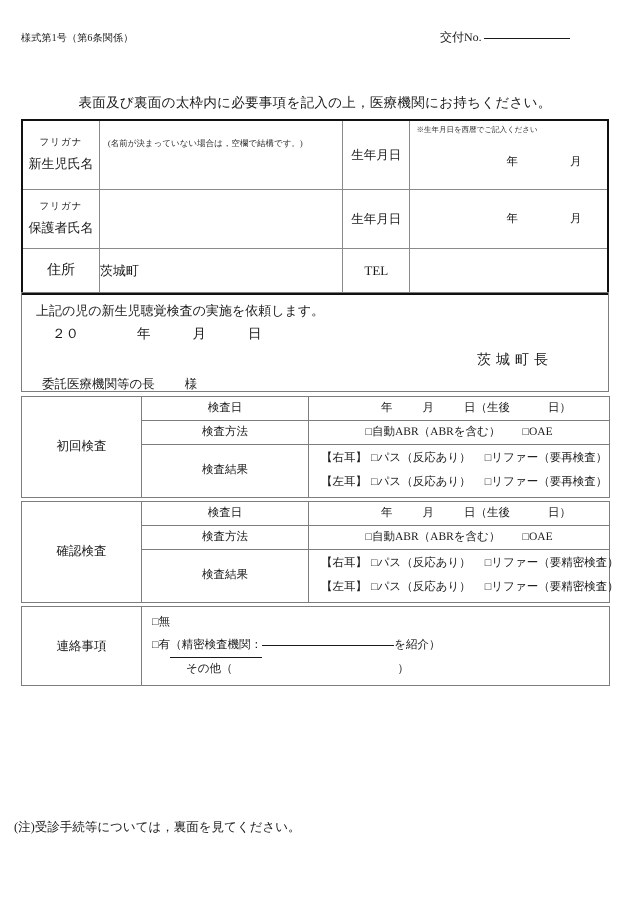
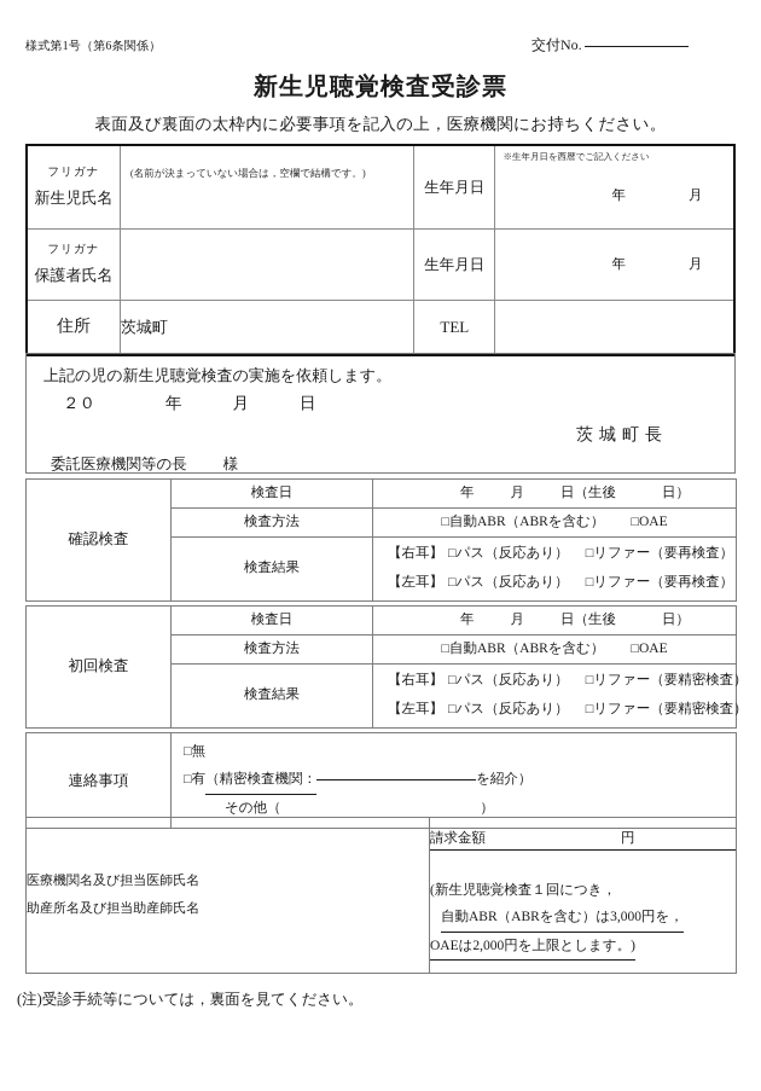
  様式第1号（第6条関係）
  交付No.
+ 新生児聴覚検査受診票
  表面及び裏面の太枠内に必要事項を記入の上，医療機関にお持ちください。
  フリガナ 新生児氏名	(名前が決まっていない場合は，空欄で結構です。)	生年月日	※生年月日を西暦でご記入ください 年 月
  フリガナ 保護者氏名		生年月日	年 月
  住所	茨城町	TEL
  上記の児の新生児聴覚検査の実施を依頼します。
  ２０ 年 月 日
  茨城町長
  委託医療機関等の長 様
- 初回検査	検査日	年 月 日（生後 日）
+ 確認検査	検査日	年 月 日（生後 日）
  検査方法	□自動ABR（ABRを含む） □OAE
  検査結果	【右耳】 □パス（反応あり） □リファー（要再検査） 【左耳】 □パス（反応あり） □リファー（要再検査）
- 確認検査	検査日	年 月 日（生後 日）
+ 初回検査	検査日	年 月 日（生後 日）
  検査方法	□自動ABR（ABRを含む） □OAE
  検査結果	【右耳】 □パス（反応あり） □リファー（要精密検査） 【左耳】 □パス（反応あり） □リファー（要精密検査）
  連絡事項	□無 □有（精密検査機関： を紹介） その他（ ）
+ 医療機関名及び担当医師氏名 助産所名及び担当助産師氏名	請求金額 円 (新生児聴覚検査１回につき， 自動ABR（ABRを含む）は3,000円を， OAEは2,000円を上限とします。)
  (注)受診手続等については，裏面を見てください。
